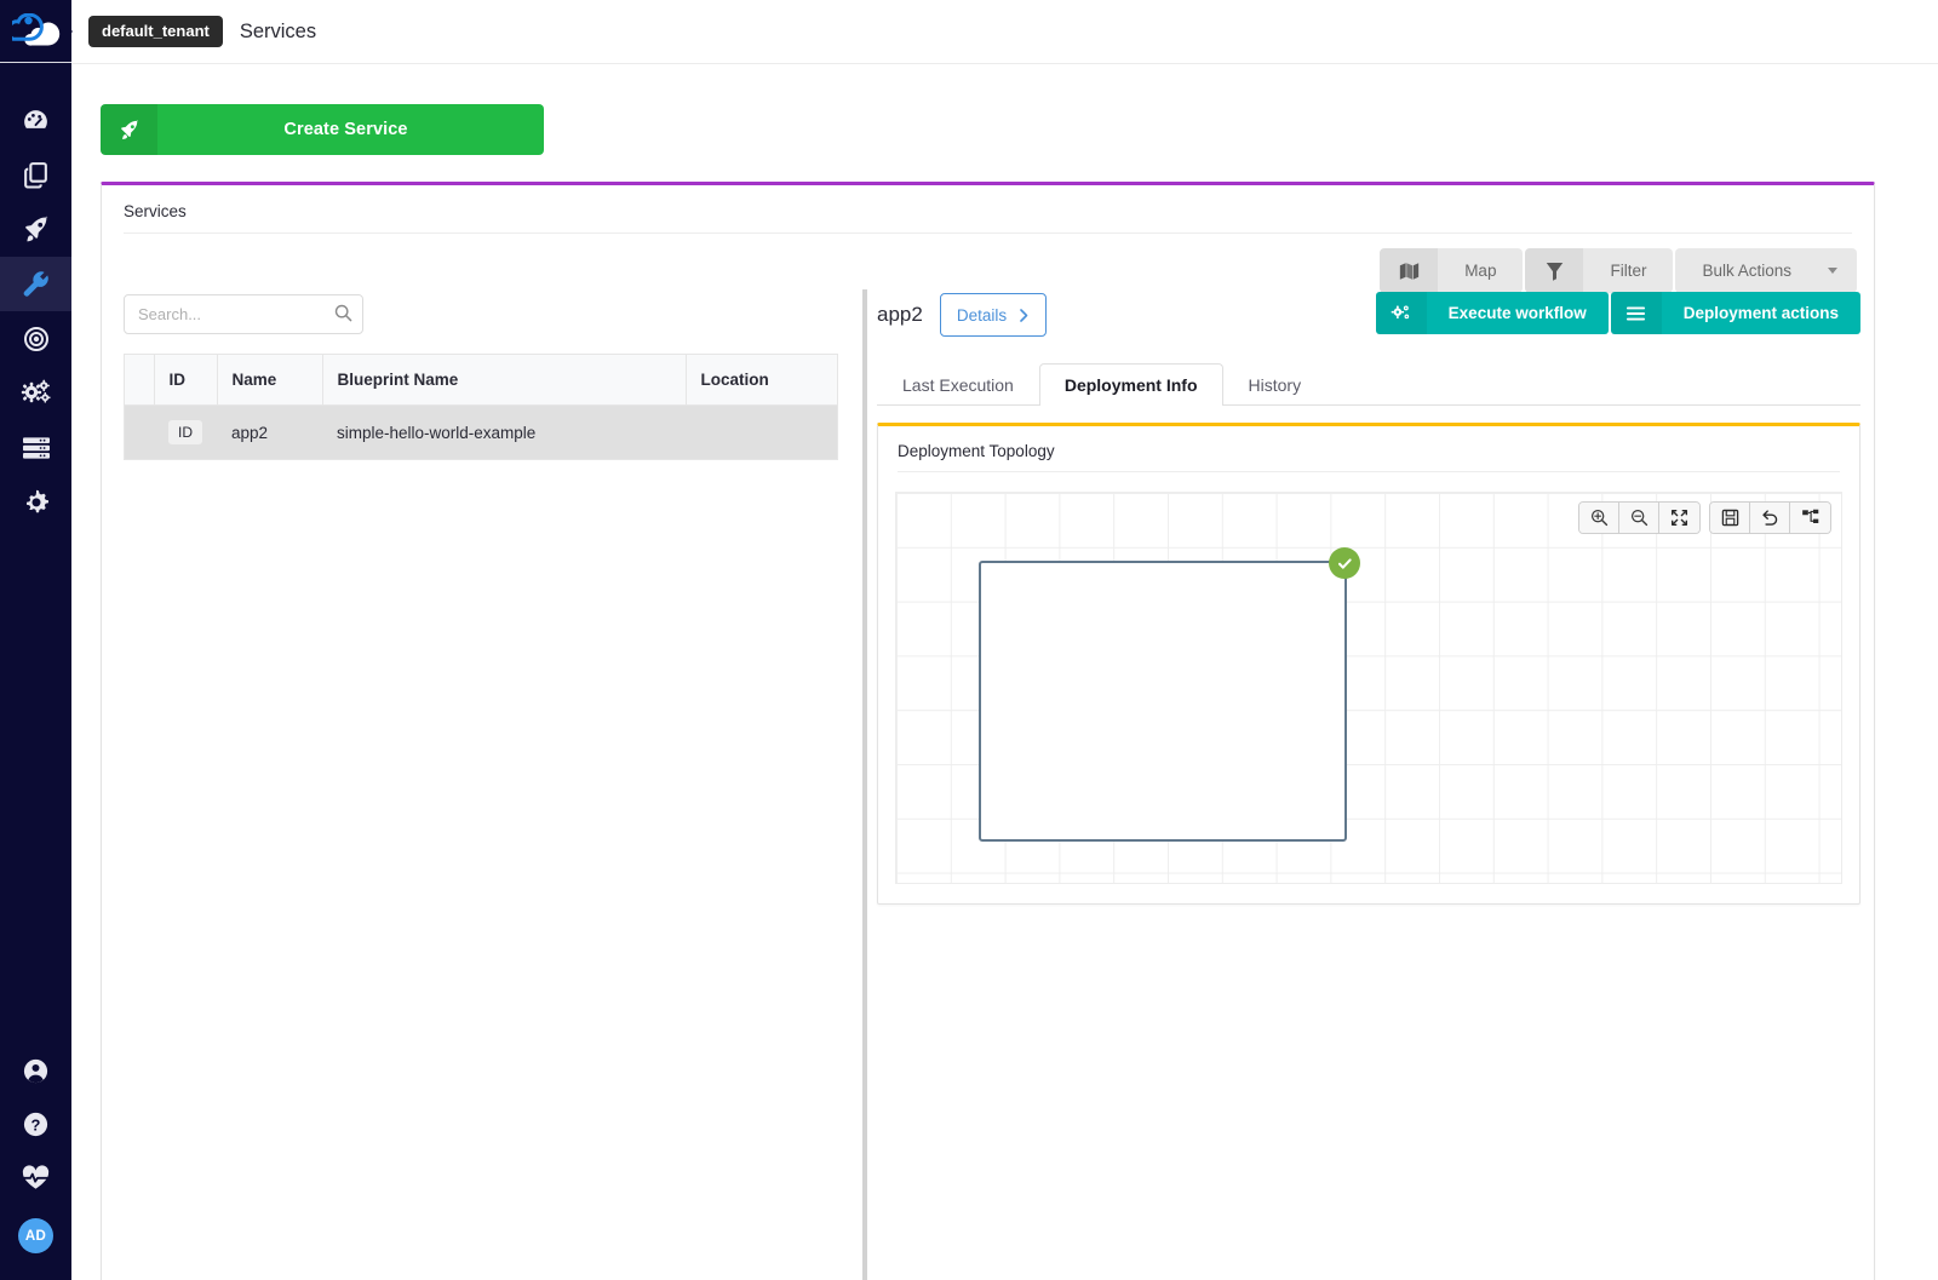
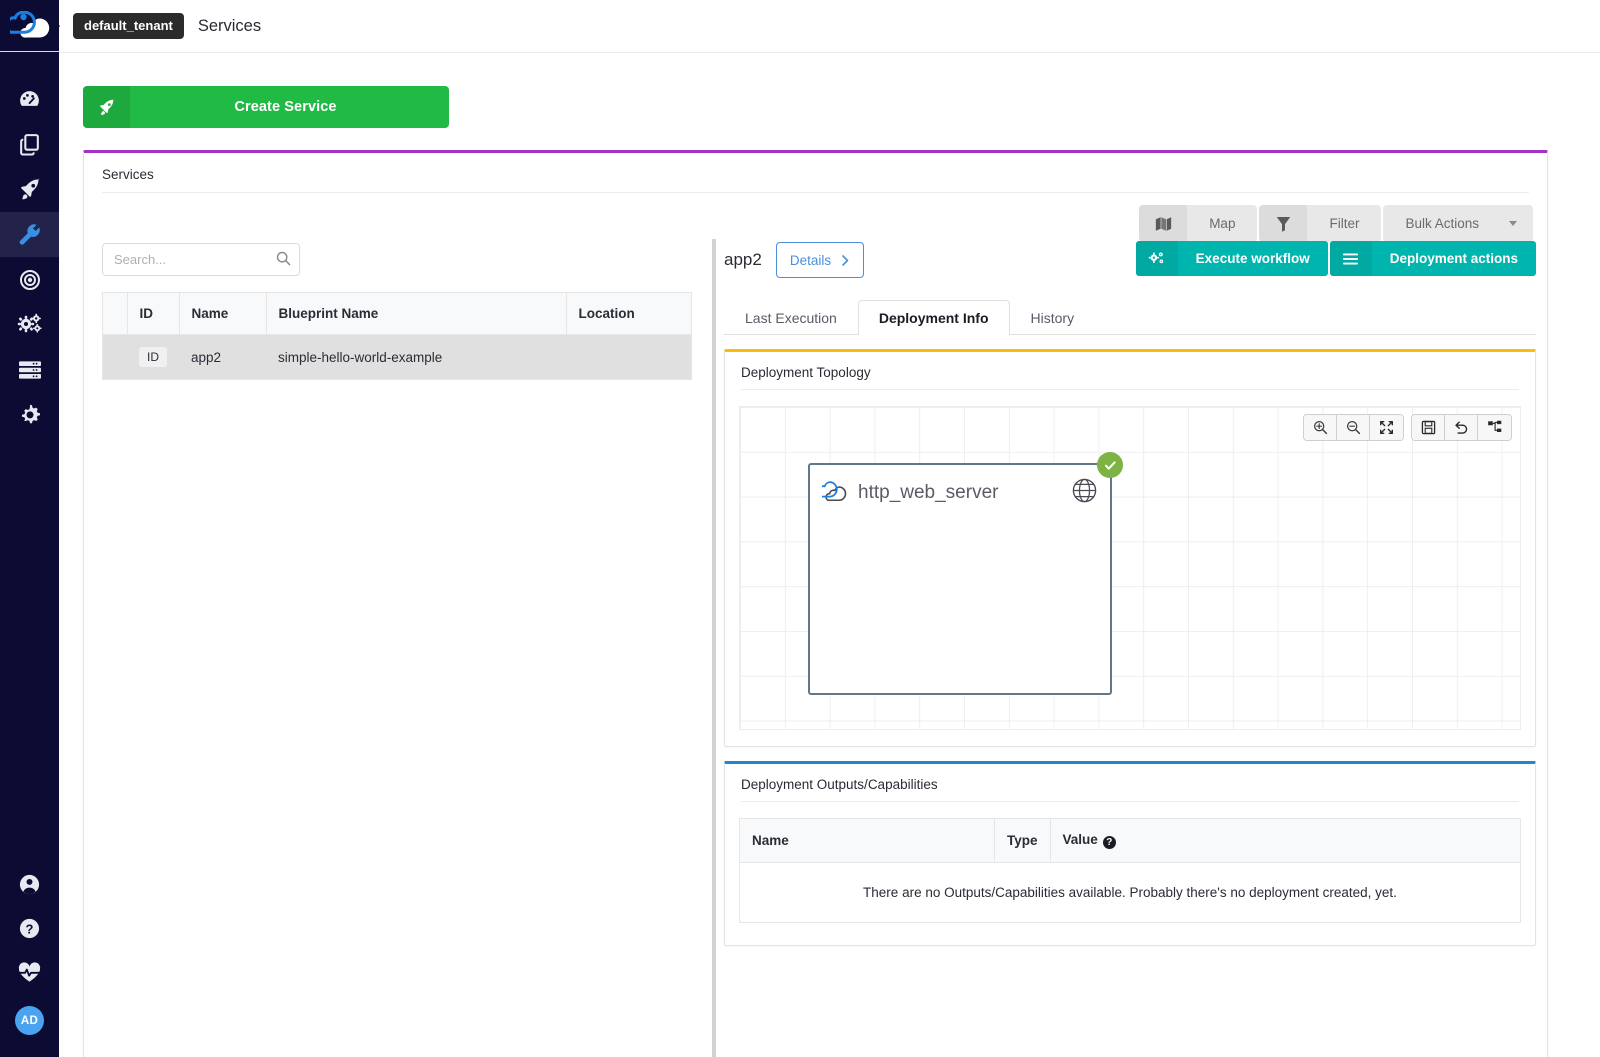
  ?
  AD
  default_tenant
  Services
  Create Service
  Services
  Map
  Filter
  Bulk Actions
  Search...
  	ID	Name	Blueprint Name	Location
  	ID	app2	simple-hello-world-example
  app2
  Details
  Execute workflow
  Deployment actions
  Last Execution
  Deployment Info
  History
  Deployment Topology
+ http_web_server
+ Deployment Outputs/Capabilities
+ Name	Type	Value ?
+ There are no Outputs/Capabilities available. Probably there's no deployment created, yet.
